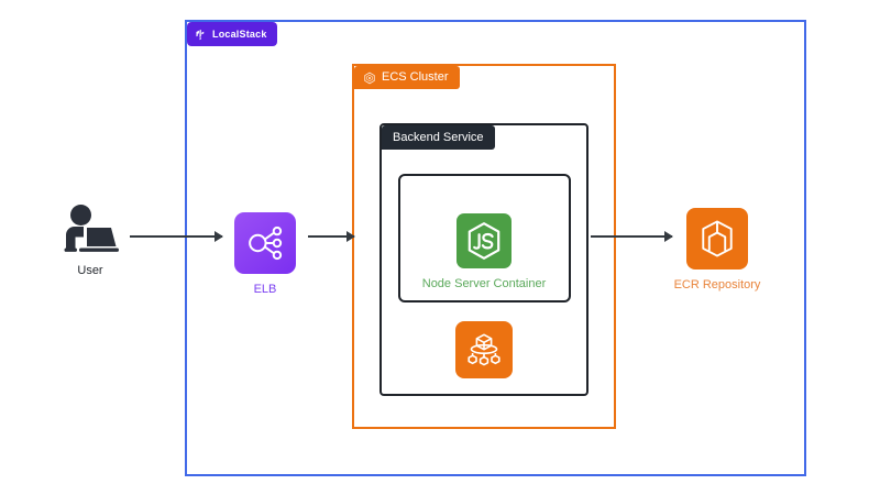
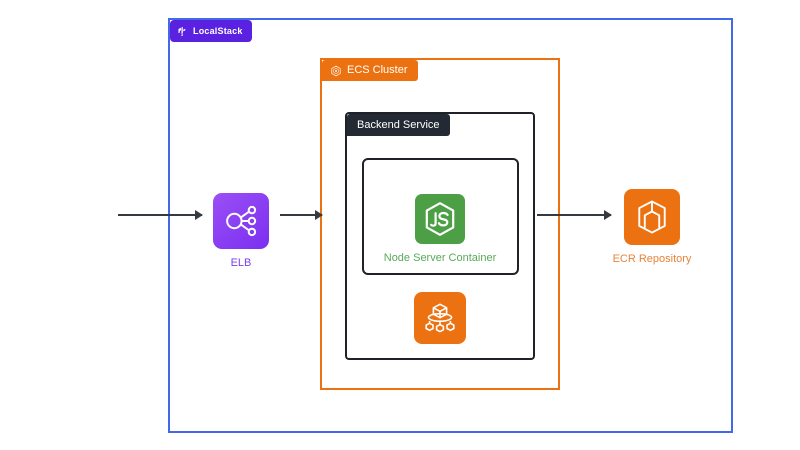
  LocalStack
  ECS Cluster
  Backend Service
- User
  ELB
  Node Server Container
  ECR Repository
